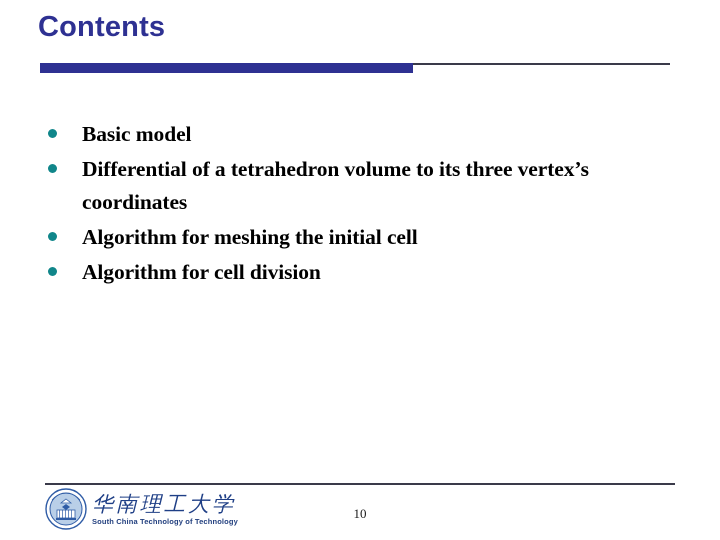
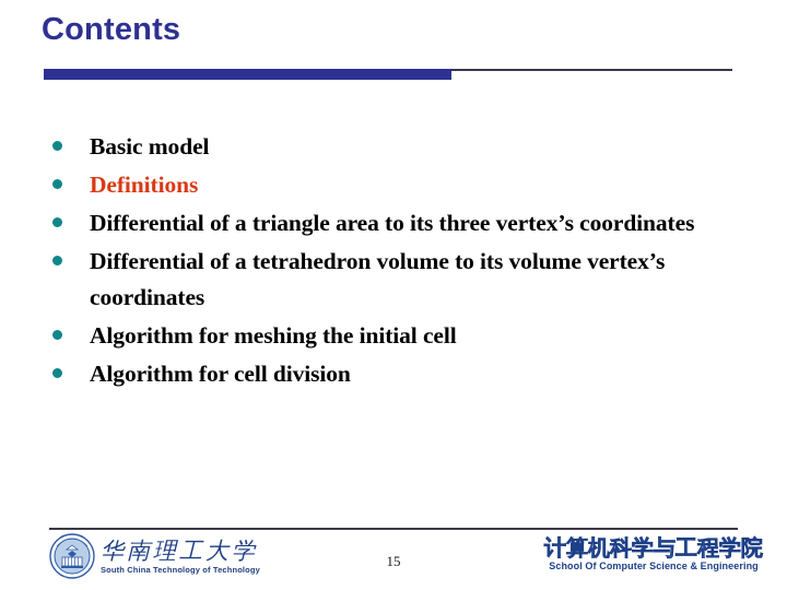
  Contents
  Basic model
+ Definitions
+ Differential of a triangle area to its three vertex’s coordinates
- Differential of a tetrahedron volume to its three vertex’s coordinates
+ Differential of a tetrahedron volume to its volume vertex’s coordinates
  Algorithm for meshing the initial cell
  Algorithm for cell division
  华南理工大学
  South China Technology of Technology
- 10
+ 15
+ 计算机科学与工程学院
+ School Of Computer Science & Engineering
